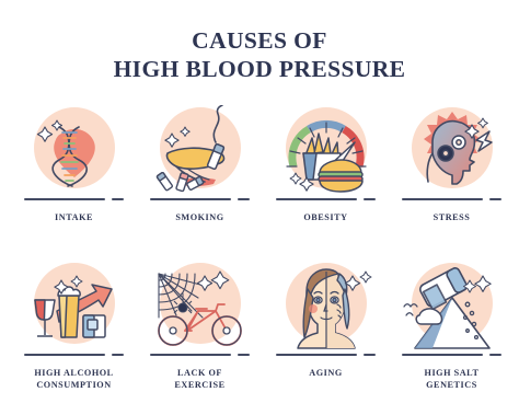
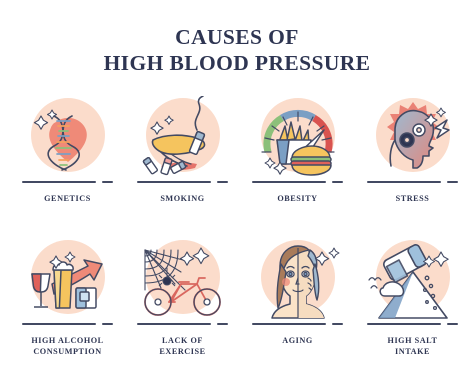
  CAUSES OF
  HIGH BLOOD PRESSURE
- INTAKE
+ GENETICS
  SMOKING
  OBESITY
  STRESS
  HIGH ALCOHOL
  CONSUMPTION
  LACK OF
  EXERCISE
  AGING
  HIGH SALT
- GENETICS
+ INTAKE
